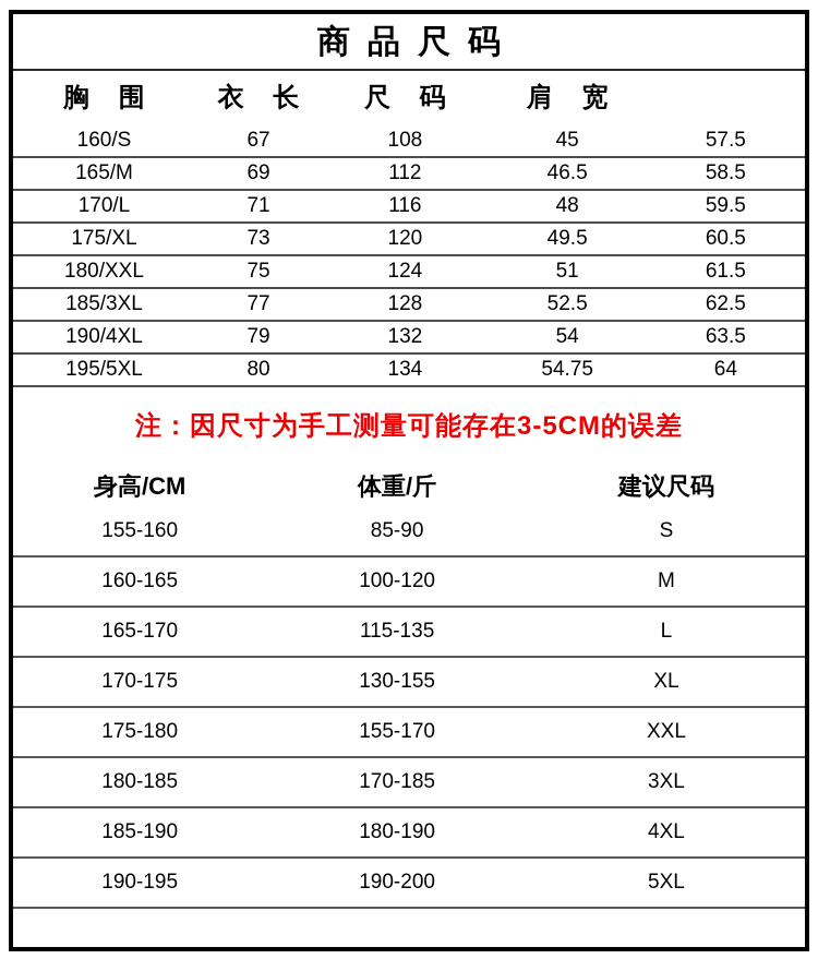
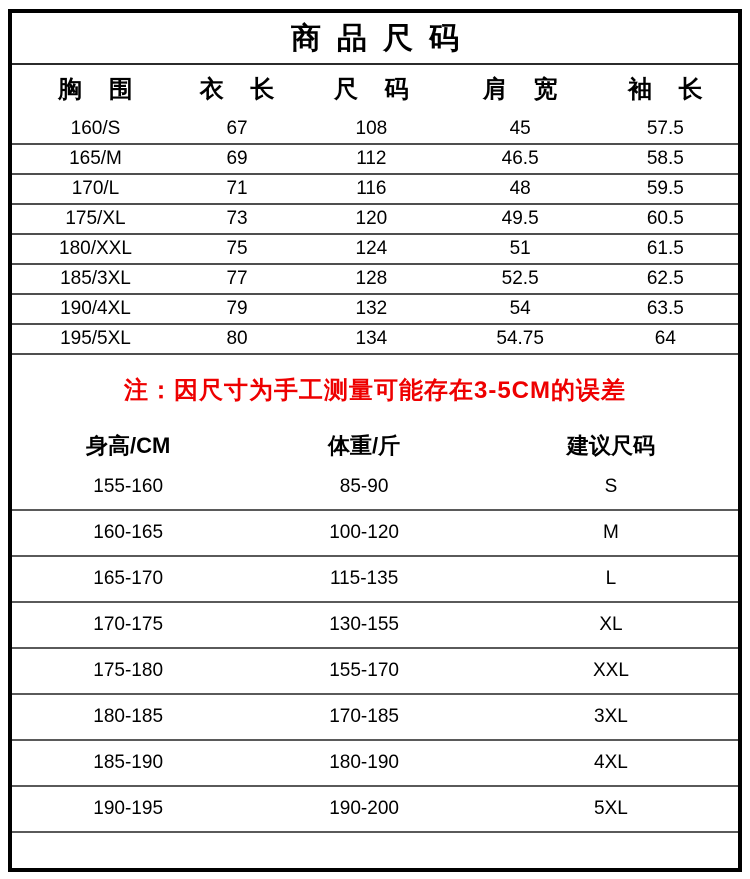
  商品尺码
  胸 围
  衣 长
  尺 码
  肩 宽
+ 袖 长
  160/S
  67
  108
  45
  57.5
  165/M
  69
  112
  46.5
  58.5
  170/L
  71
  116
  48
  59.5
  175/XL
  73
  120
  49.5
  60.5
  180/XXL
  75
  124
  51
  61.5
  185/3XL
  77
  128
  52.5
  62.5
  190/4XL
  79
  132
  54
  63.5
  195/5XL
  80
  134
  54.75
  64
  注：因尺寸为手工测量可能存在3-5CM的误差
  身高/CM
  体重/斤
  建议尺码
  155-160
  85-90
  S
  160-165
  100-120
  M
  165-170
  115-135
  L
  170-175
  130-155
  XL
  175-180
  155-170
  XXL
  180-185
  170-185
  3XL
  185-190
  180-190
  4XL
  190-195
  190-200
  5XL
